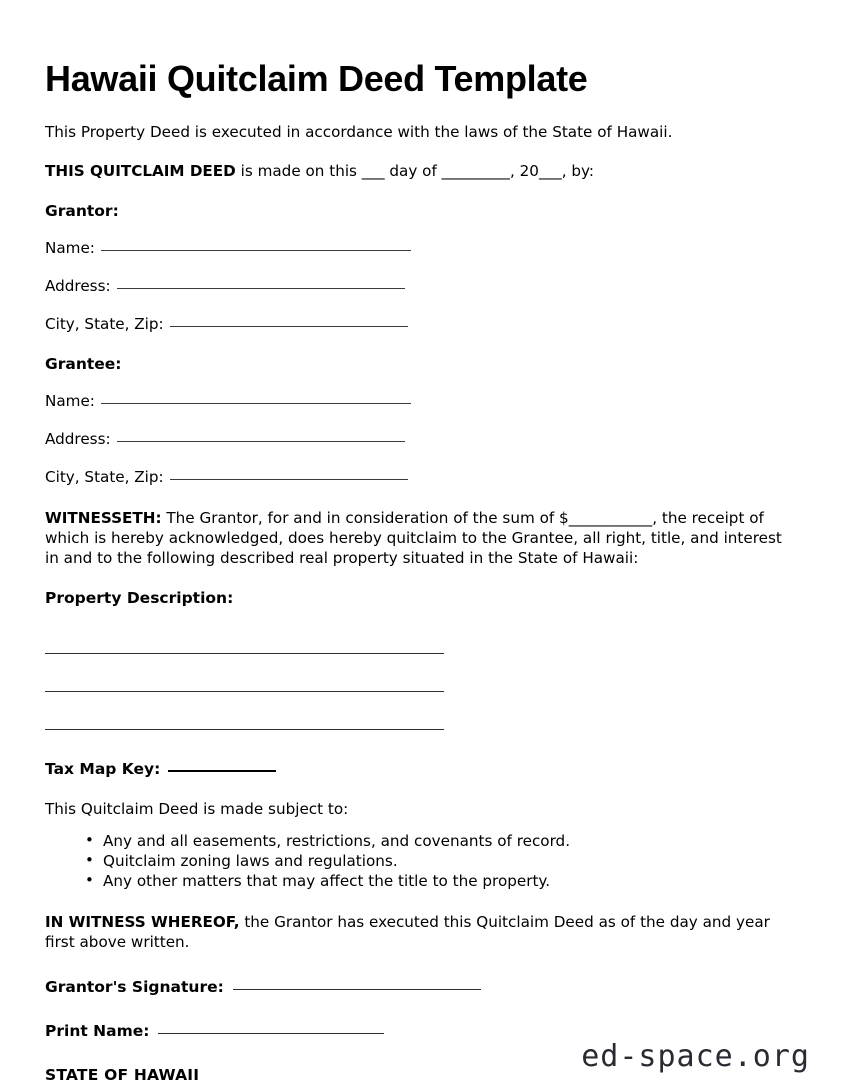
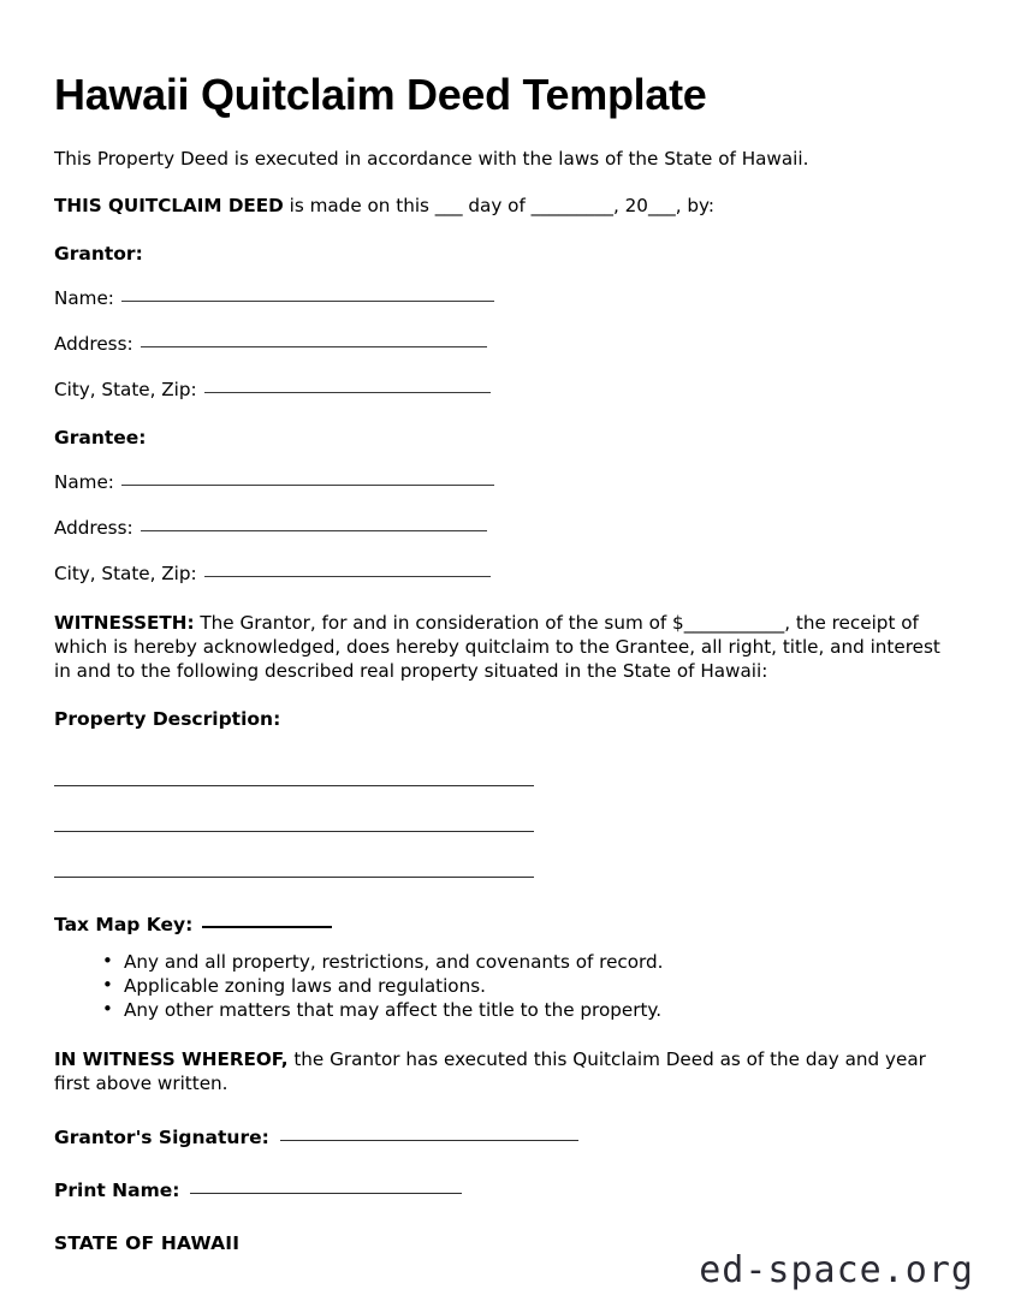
  Hawaii Quitclaim Deed Template
  This Property Deed is executed in accordance with the laws of the State of Hawaii.
  THIS QUITCLAIM DEED is made on this ___ day of _________, 20___, by:
  Grantor:
  Name:
  Address:
  City, State, Zip:
  Grantee:
  Name:
  Address:
  City, State, Zip:
  WITNESSETH: The Grantor, for and in consideration of the sum of $___________, the receipt of which is hereby acknowledged, does hereby quitclaim to the Grantee, all right, title, and interest in and to the following described real property situated in the State of Hawaii:
  Property Description:
  Tax Map Key:
- This Quitclaim Deed is made subject to:
- Any and all easements, restrictions, and covenants of record.
+ Any and all property, restrictions, and covenants of record.
- Quitclaim zoning laws and regulations.
+ Applicable zoning laws and regulations.
  Any other matters that may affect the title to the property.
  IN WITNESS WHEREOF, the Grantor has executed this Quitclaim Deed as of the day and year first above written.
  Grantor's Signature:
  Print Name:
  STATE OF HAWAII
  ed-space.org
